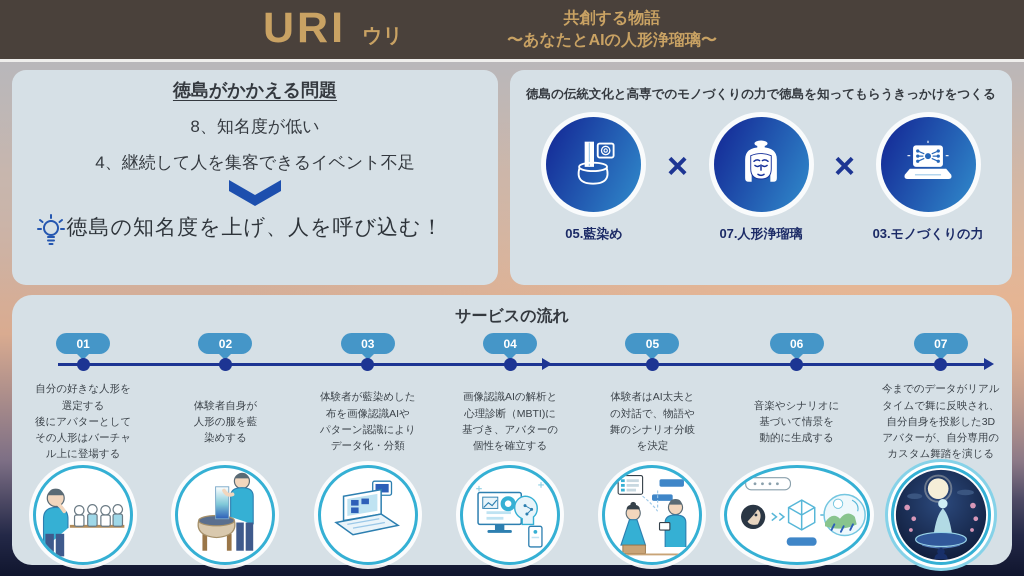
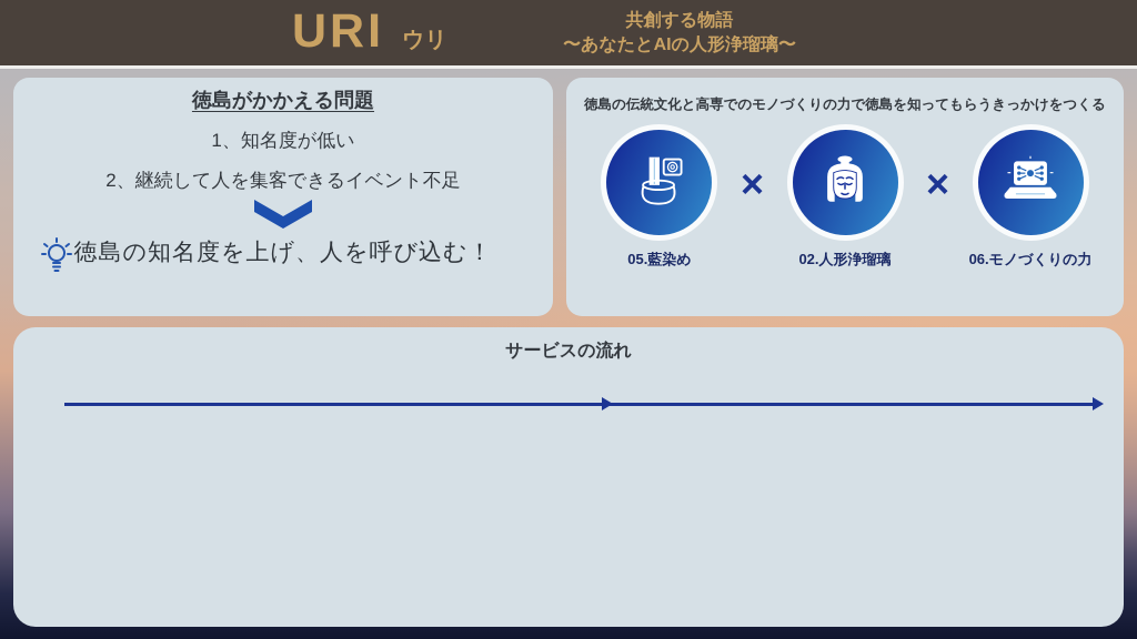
  URI
  ウリ
  共創する物語
  〜あなたとAIの人形浄瑠璃〜
  徳島がかかえる問題
- 8、知名度が低い
+ 1、知名度が低い
- 4、継続して人を集客できるイベント不足
+ 2、継続して人を集客できるイベント不足
  徳島の知名度を上げ、人を呼び込む！
  徳島の伝統文化と高専でのモノづくりの力で徳島を知ってもらうきっかけをつくる
  05.藍染め
  ×
- 07.人形浄瑠璃
+ 02.人形浄瑠璃
  ×
- 03.モノづくりの力
+ 06.モノづくりの力
  サービスの流れ
- 01
- 自分の好きな人形を
- 選定する
- 後にアバターとして
- その人形はバーチャ
- ル上に登場する
- 02
- 体験者自身が
- 人形の服を藍
- 染めする
- 03
- 体験者が藍染めした
- 布を画像認識AIや
- パターン認識により
- データ化・分類
- 04
- 画像認識AIの解析と
- 心理診断（MBTI)に
- 基づき、アバターの
- 個性を確立する
- 05
- 体験者はAI太夫と
- の対話で、物語や
- 舞のシナリオ分岐
- を決定
- 06
- 音楽やシナリオに
- 基づいて情景を
- 動的に生成する
- 07
- 今までのデータがリアル
- タイムで舞に反映され、
- 自分自身を投影した3D
- アバターが、自分専用の
- カスタム舞踏を演じる
